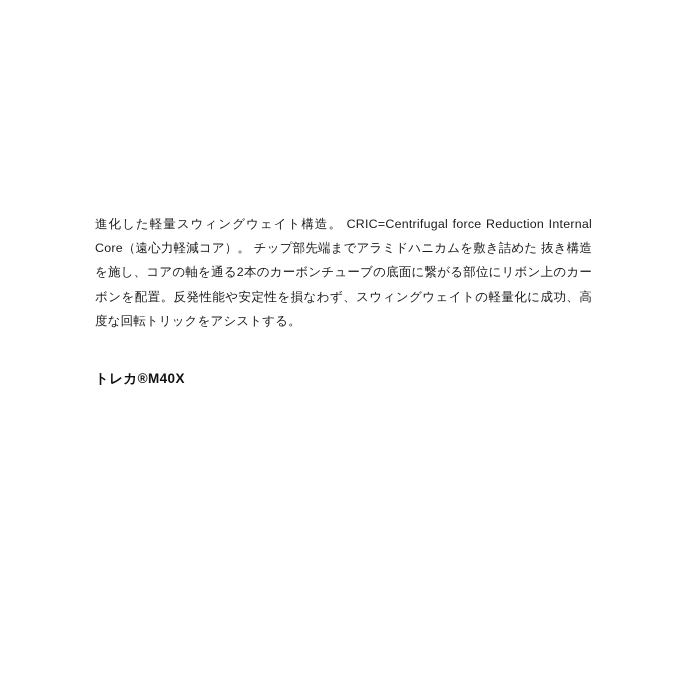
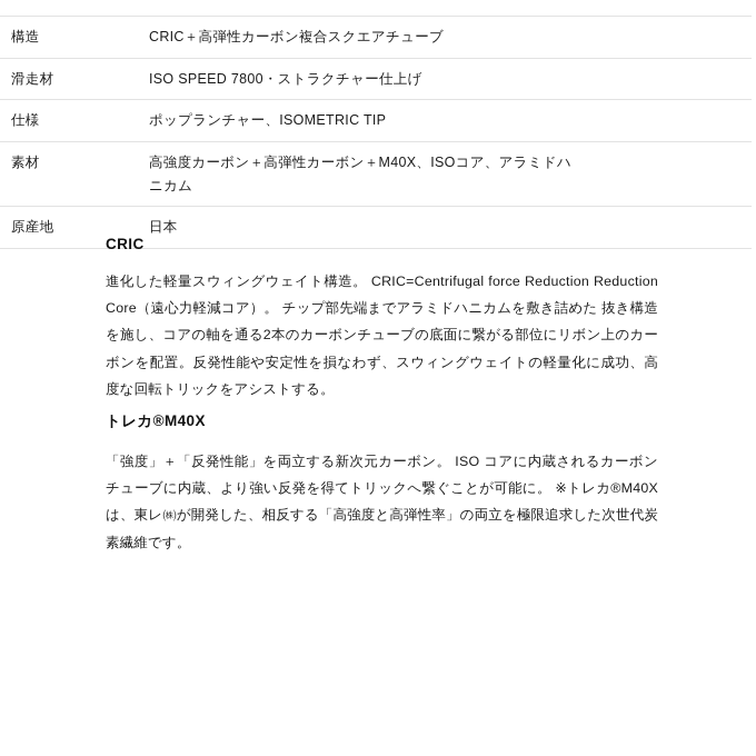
+ 構造	CRIC＋高弾性カーボン複合スクエアチューブ
+ 滑走材	ISO SPEED 7800・ストラクチャー仕上げ
+ 仕様	ポップランチャー、ISOMETRIC TIP
+ 素材	高強度カーボン＋高弾性カーボン＋M40X、ISOコア、アラミドハニカム
+ 原産地	日本
+ CRIC
- 進化した軽量スウィングウェイト構造。 CRIC=Centrifugal force Reduction Internal Core（遠心力軽減コア）。 チップ部先端までアラミドハニカムを敷き詰めた 抜き構造を施し、コアの軸を通る2本のカーボンチューブの底面に繋がる部位にリボン上のカーボンを配置。反発性能や安定性を損なわず、スウィングウェイトの軽量化に成功、高度な回転トリックをアシストする。
+ 進化した軽量スウィングウェイト構造。 CRIC=Centrifugal force Reduction Reduction Core（遠心力軽減コア）。 チップ部先端までアラミドハニカムを敷き詰めた 抜き構造を施し、コアの軸を通る2本のカーボンチューブの底面に繋がる部位にリボン上のカーボンを配置。反発性能や安定性を損なわず、スウィングウェイトの軽量化に成功、高度な回転トリックをアシストする。
  トレカ®M40X
+ 「強度」＋「反発性能」を両立する新次元カーボン。 ISO コアに内蔵されるカーボンチューブに内蔵、より強い反発を得てトリックへ繋ぐことが可能に。 ※トレカ®M40Xは、東レ㈱が開発した、相反する「高強度と高弾性率」の両立を極限追求した次世代炭素繊維です。
